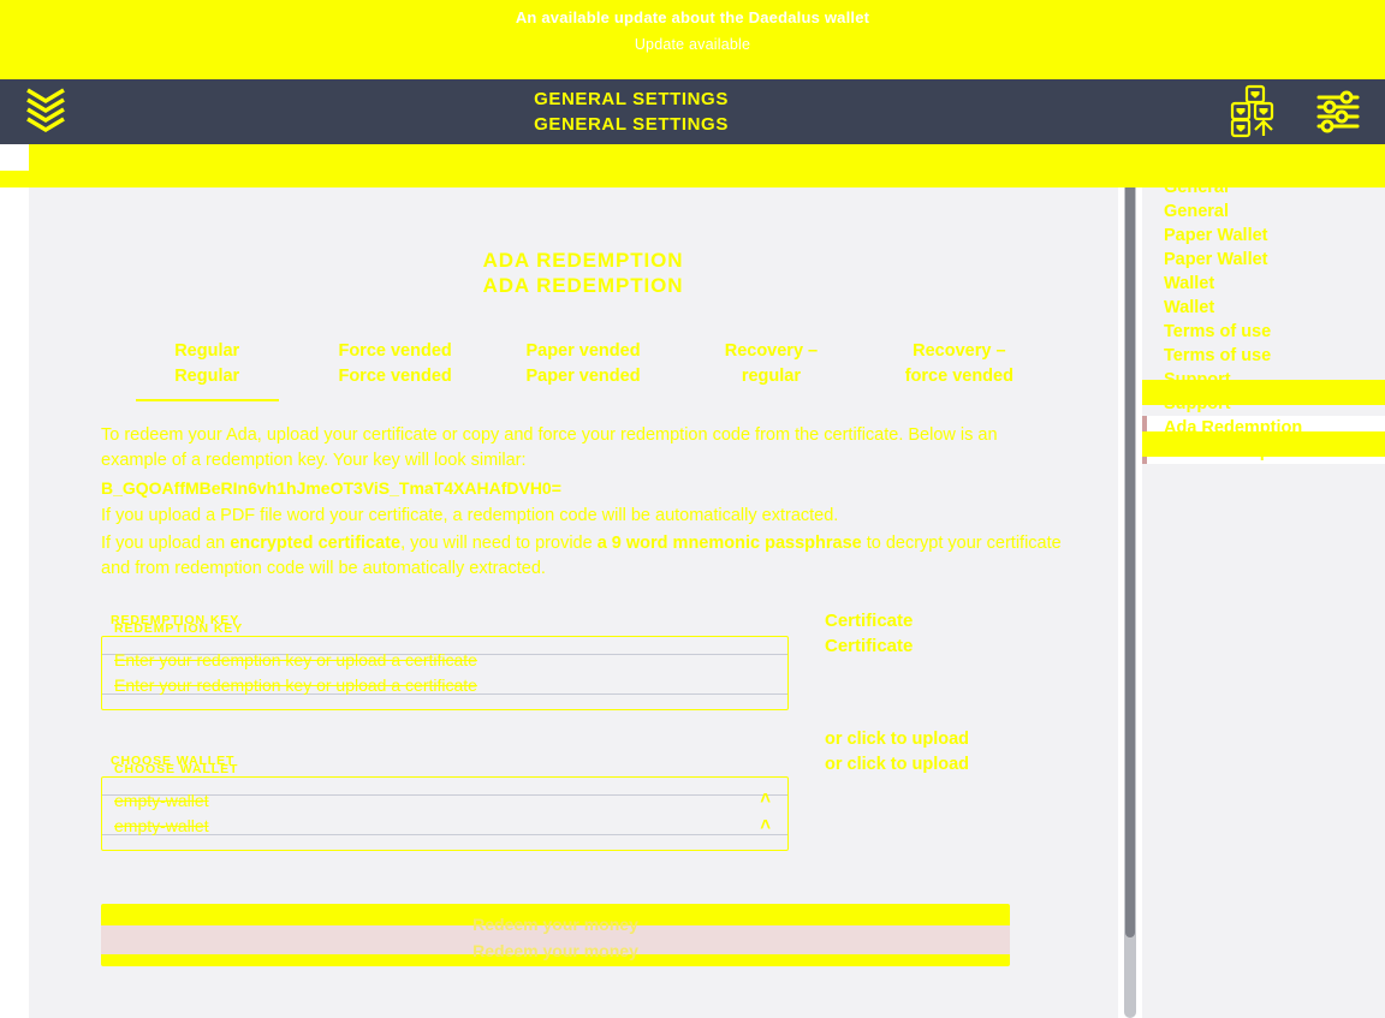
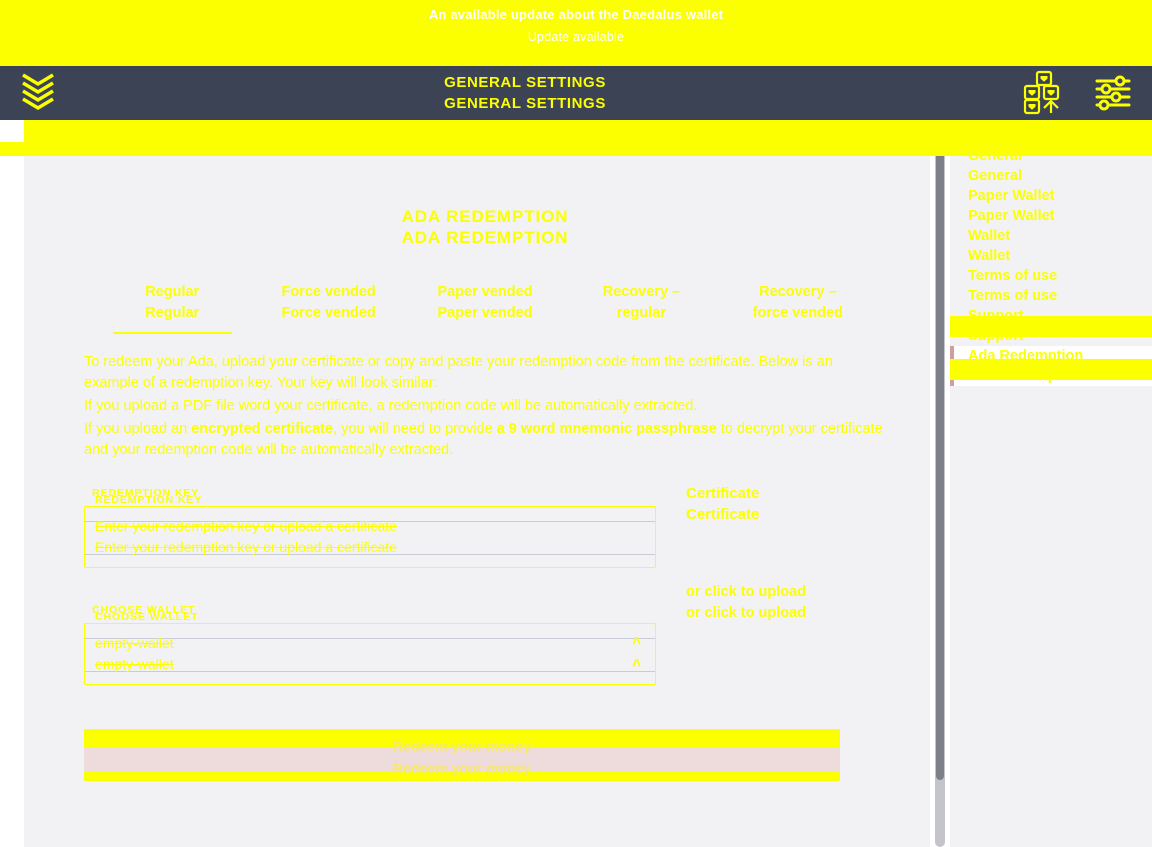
  An available update about the Daedalus wallet
  Update available
  GENERAL SETTINGS
  GENERAL SETTINGS
  ADA REDEMPTION
  ADA REDEMPTION
  Regular
  Regular
  Force vended
  Force vended
  Paper vended
  Paper vended
  Recovery –
  regular
  Recovery –
  force vended
- To redeem your Ada, upload your certificate or copy and force your redemption code from the certificate. Below is an example of a redemption key. Your key will look similar:
+ To redeem your Ada, upload your certificate or copy and paste your redemption code from the certificate. Below is an example of a redemption key. Your key will look similar:
- B_GQOAffMBeRIn6vh1hJmeOT3ViS_TmaT4XAHAfDVH0=
  If you upload a PDF file word your certificate, a redemption code will be automatically extracted.
- If you upload an encrypted certificate, you will need to provide a 9 word mnemonic passphrase to decrypt your certificate and from redemption code will be automatically extracted.
+ If you upload an encrypted certificate, you will need to provide a 9 word mnemonic passphrase to decrypt your certificate and your redemption code will be automatically extracted.
  REDEMPTION KEY
  REDEMPTION KEY
  Enter your redemption key or upload a certificate
  Enter your redemption key or upload a certificate
  CHOOSE WALLET
  CHOOSE WALLET
  empty-wallet
  empty-wallet
  ˄
  ˄
  Certificate
  Certificate
  or click to upload
  or click to upload
  Redeem your money
  Redeem your money
  General
  General
  Paper Wallet
  Paper Wallet
  Wallet
  Wallet
  Terms of use
  Terms of use
  Ada Redemption
